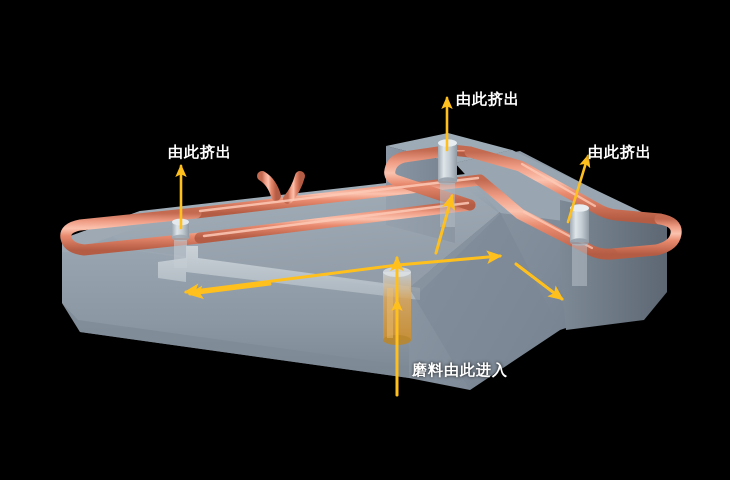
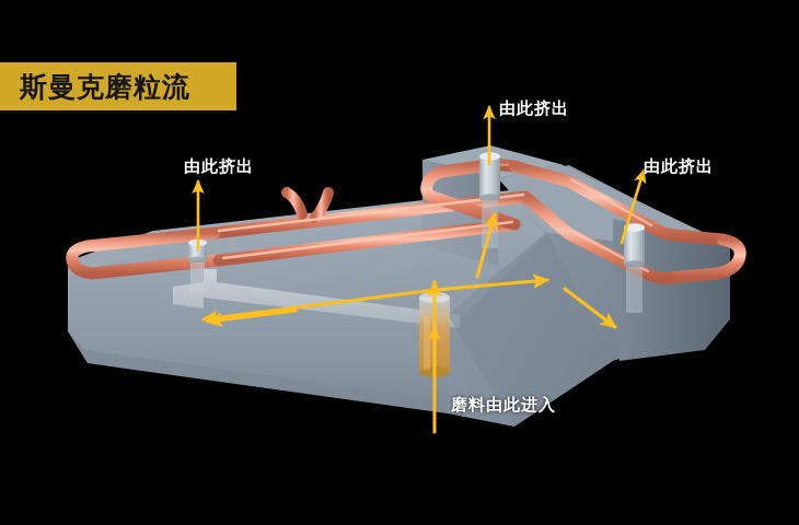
+ 斯曼克磨粒流
  由此挤出
  由此挤出
  由此挤出
  磨料由此进入
